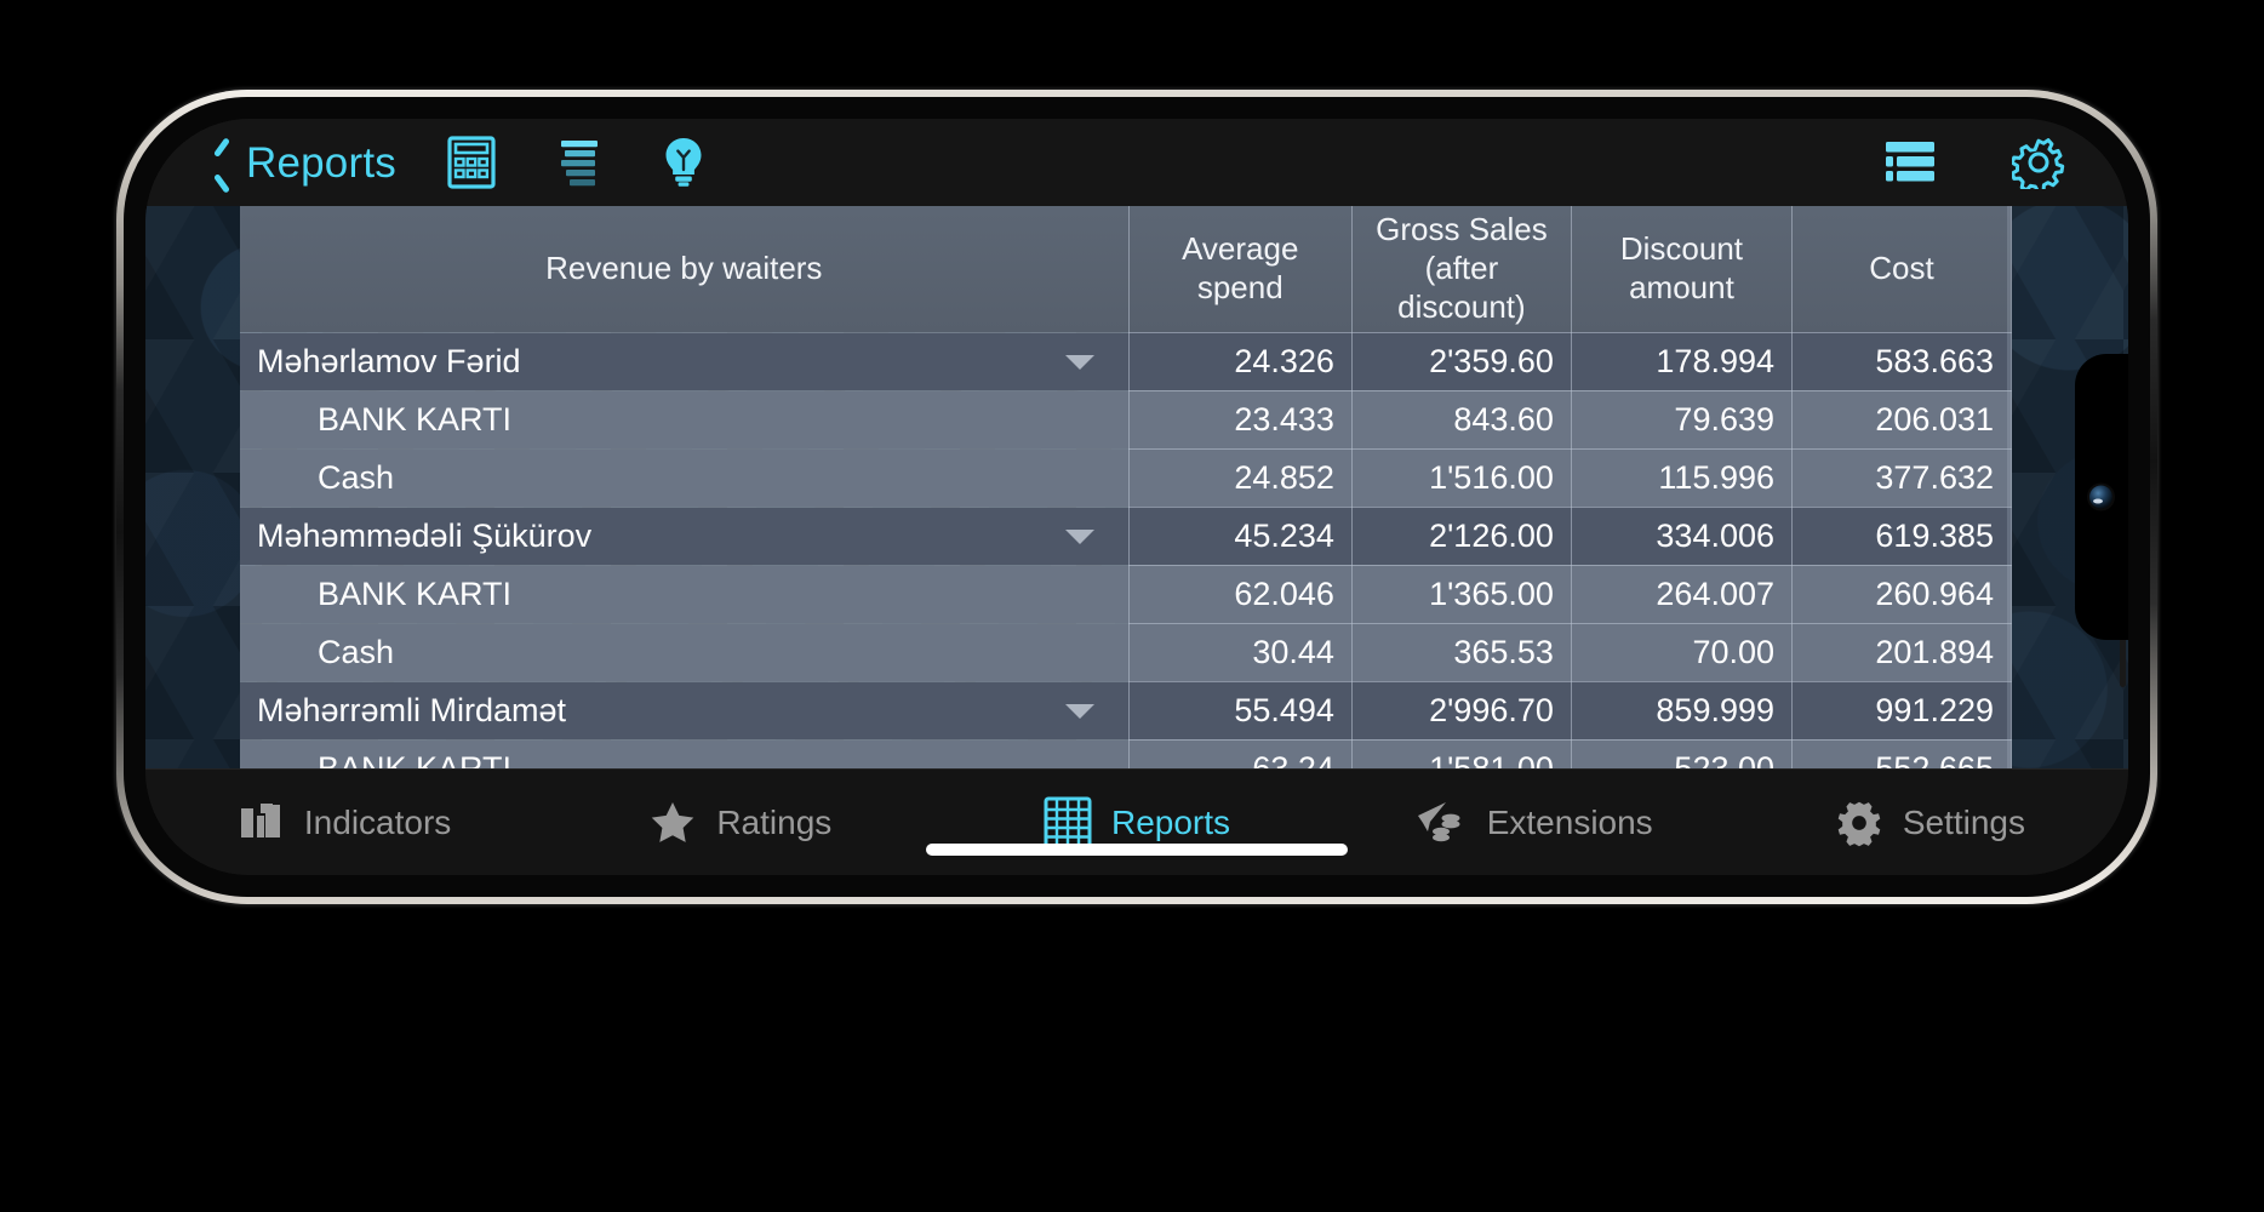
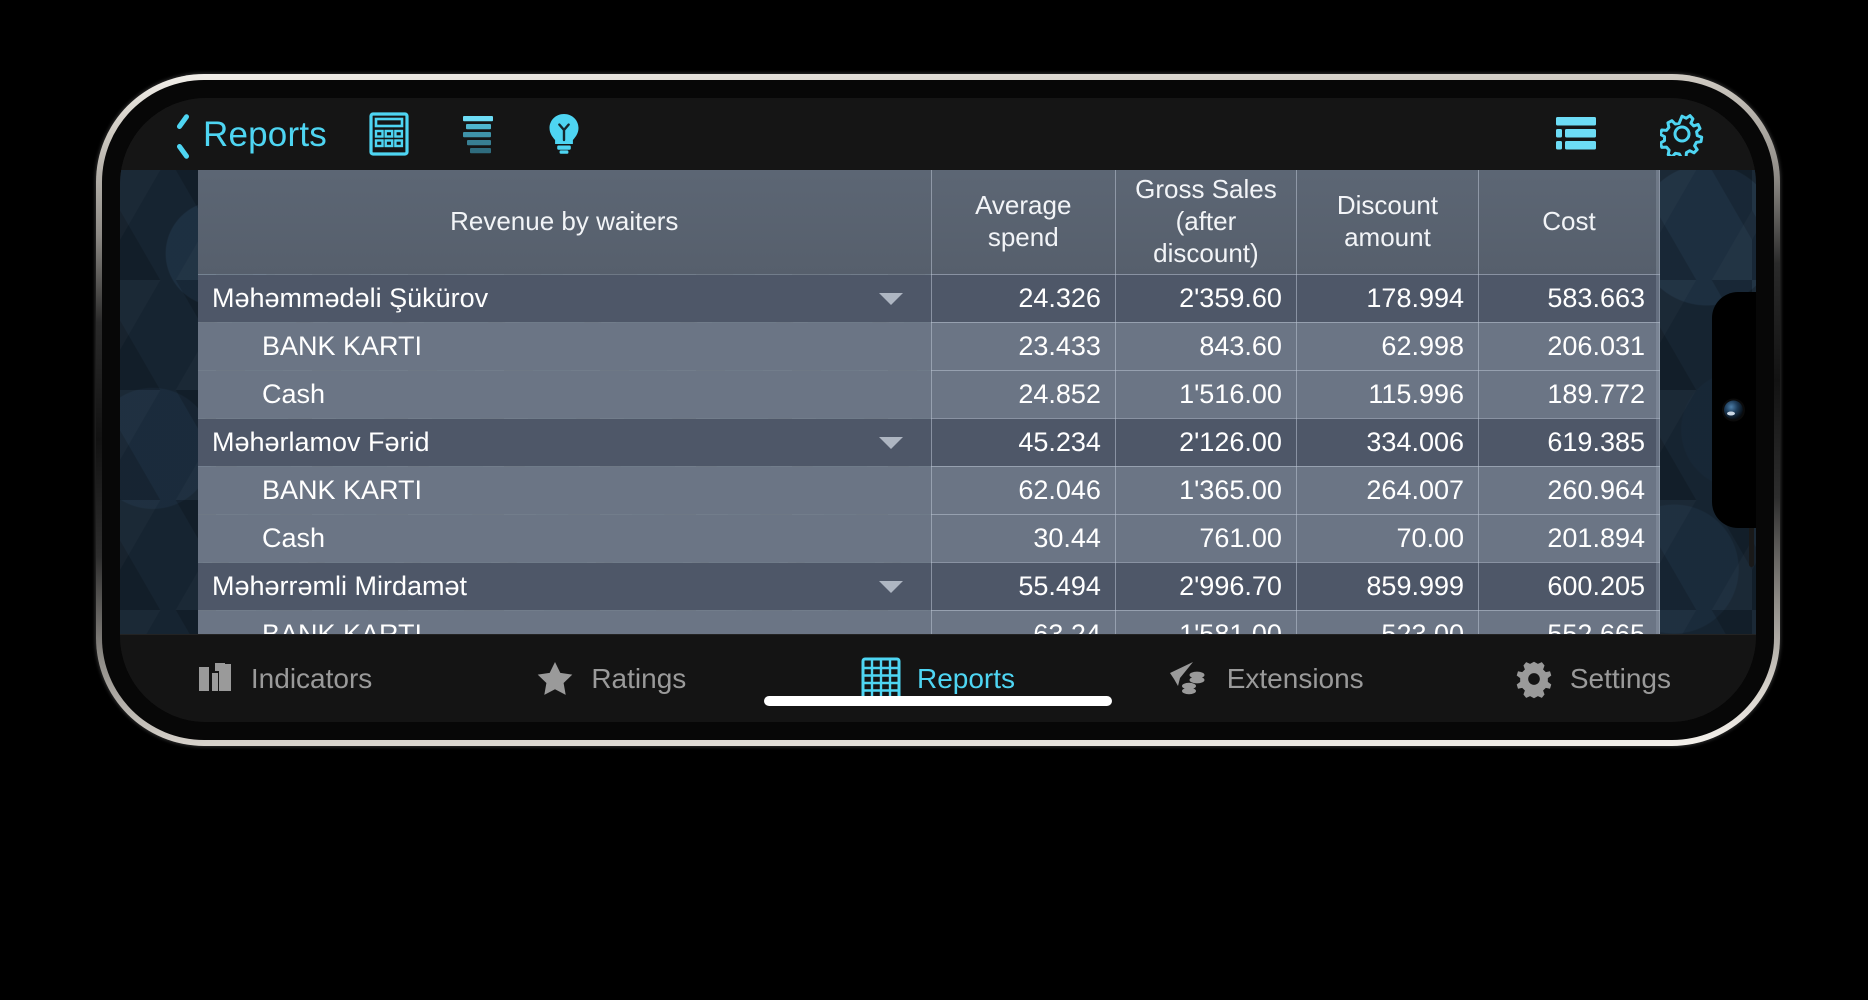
  Reports
  Revenue by waiters	Average spend	Gross Sales (after discount)	Discount amount	Cost
- Məhərlamov Fərid	24.326	2'359.60	178.994	583.663
+ Məhəmmədəli Şükürov	24.326	2'359.60	178.994	583.663
- BANK KARTI	23.433	843.60	79.639	206.031
+ BANK KARTI	23.433	843.60	62.998	206.031
- Cash	24.852	1'516.00	115.996	377.632
+ Cash	24.852	1'516.00	115.996	189.772
- Məhəmmədəli Şükürov	45.234	2'126.00	334.006	619.385
+ Məhərlamov Fərid	45.234	2'126.00	334.006	619.385
  BANK KARTI	62.046	1'365.00	264.007	260.964
- Cash	30.44	365.53	70.00	201.894
+ Cash	30.44	761.00	70.00	201.894
- Məhərrəmli Mirdamət	55.494	2'996.70	859.999	991.229
+ Məhərrəmli Mirdamət	55.494	2'996.70	859.999	600.205
  BANK KARTI	63.24	1'581.00	523.00	552.665
  Indicators
  Ratings
  Reports
  Extensions
  Settings
